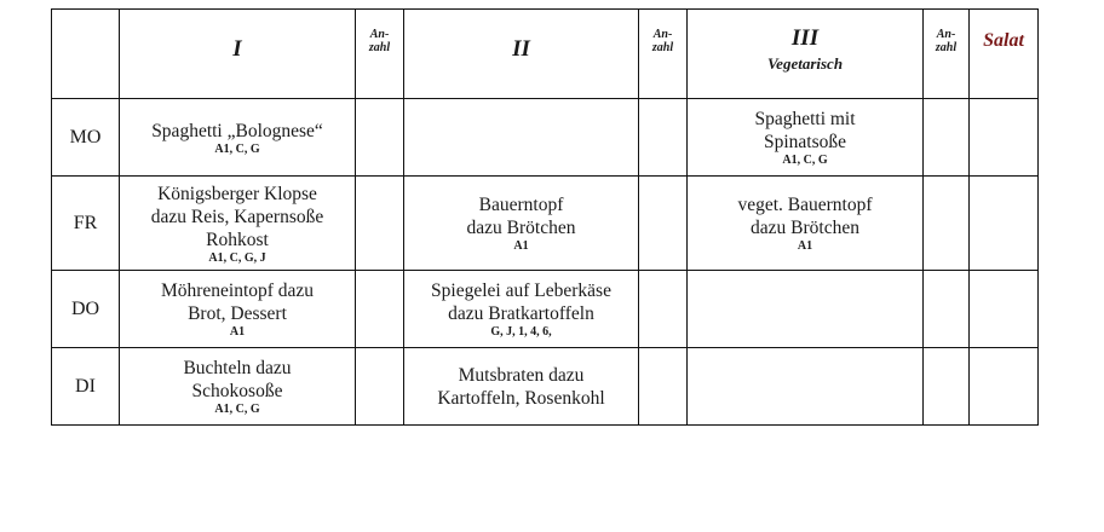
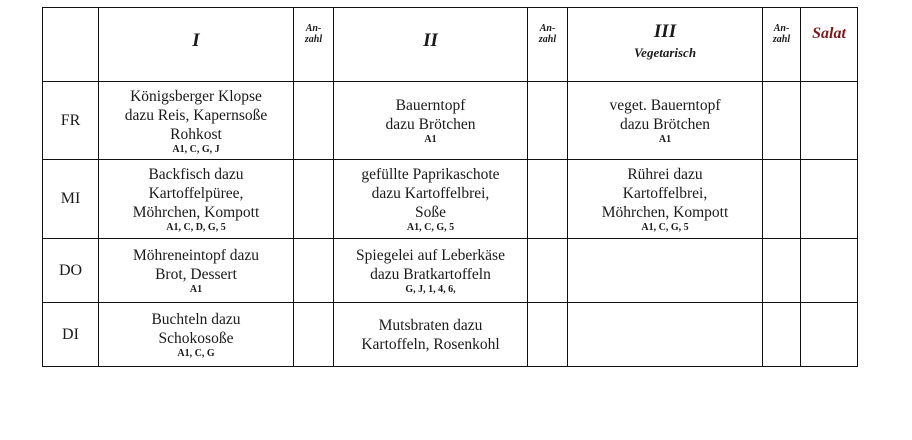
  	I	An-zahl	II	An-zahl	IIIVegetarisch	An-zahl	Salat
- MO	Spaghetti „Bolognese“A1, C, G				Spaghetti mitSpinatsoßeA1, C, G
  FR	Königsberger Klopsedazu Reis, KapernsoßeRohkostA1, C, G, J		Bauerntopfdazu BrötchenA1		veget. Bauerntopfdazu BrötchenA1
+ MI	Backfisch dazuKartoffelpüree,Möhrchen, KompottA1, C, D, G, 5		gefüllte Paprikaschotedazu Kartoffelbrei,SoßeA1, C, G, 5		Rührei dazuKartoffelbrei,Möhrchen, KompottA1, C, G, 5
  DO	Möhreneintopf dazuBrot, DessertA1		Spiegelei auf Leberkäsedazu BratkartoffelnG, J, 1, 4, 6,
  DI	Buchteln dazuSchokosoßeA1, C, G		Mutsbraten dazuKartoffeln, Rosenkohl
